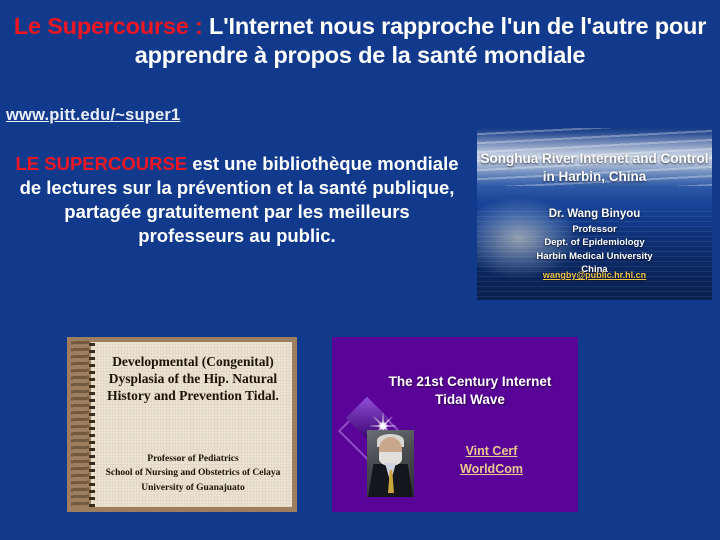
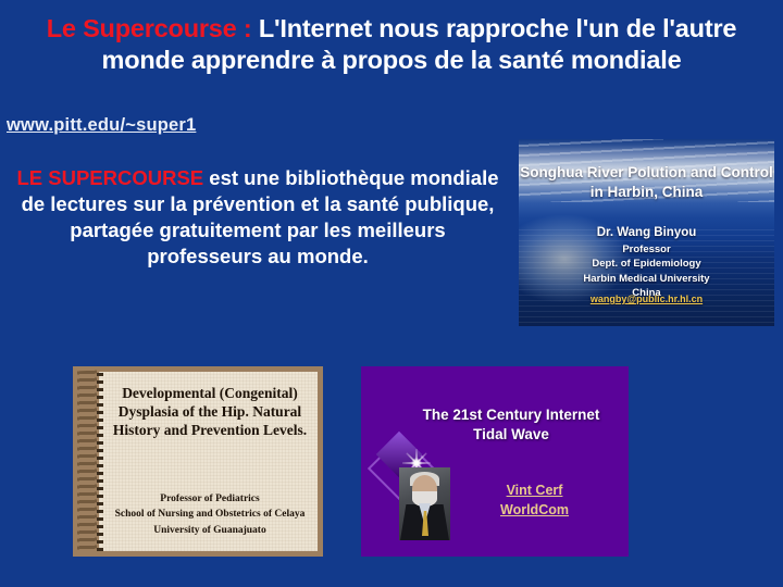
- Le Supercourse : L'Internet nous rapproche l'un de l'autre pour apprendre à propos de la santé mondiale
+ Le Supercourse : L'Internet nous rapproche l'un de l'autre monde apprendre à propos de la santé mondiale
  www.pitt.edu/~super1
- LE SUPERCOURSE est une bibliothèque mondiale de lectures sur la prévention et la santé publique, partagée gratuitement par les meilleurs professeurs au public.
+ LE SUPERCOURSE est une bibliothèque mondiale de lectures sur la prévention et la santé publique, partagée gratuitement par les meilleurs professeurs au monde.
- Songhua River Internet and Control in Harbin, China
+ Songhua River Polution and Control in Harbin, China
  Dr. Wang Binyou
  Professor
  Dept. of Epidemiology
  Harbin Medical University
  China
  wangby@public.hr.hl.cn
- Developmental (Congenital) Dysplasia of the Hip. Natural History and Prevention Tidal.
+ Developmental (Congenital) Dysplasia of the Hip. Natural History and Prevention Levels.
  Professor of Pediatrics
  School of Nursing and Obstetrics of Celaya
  University of Guanajuato
  The 21st Century Internet Tidal Wave
  Vint Cerf
  WorldCom
